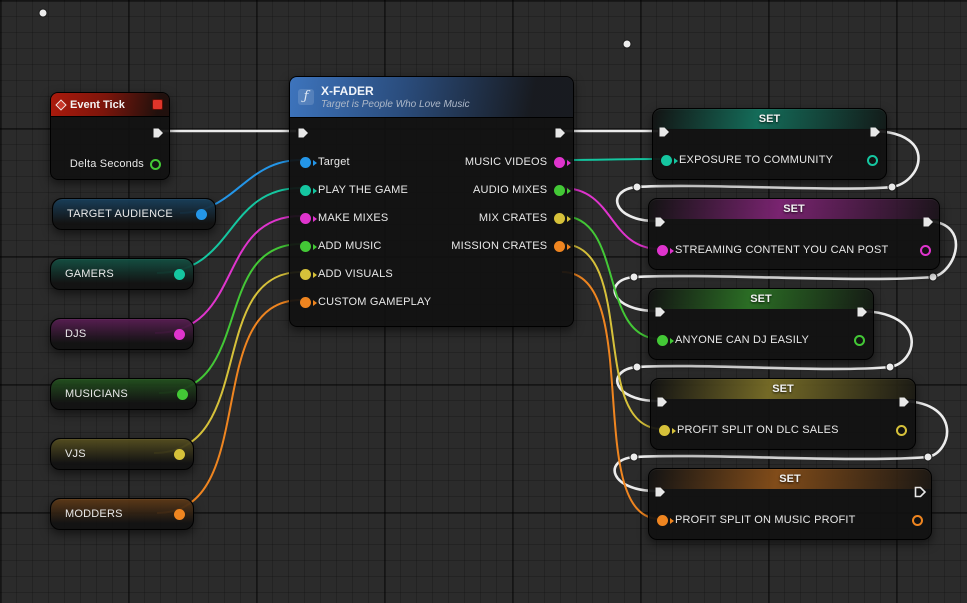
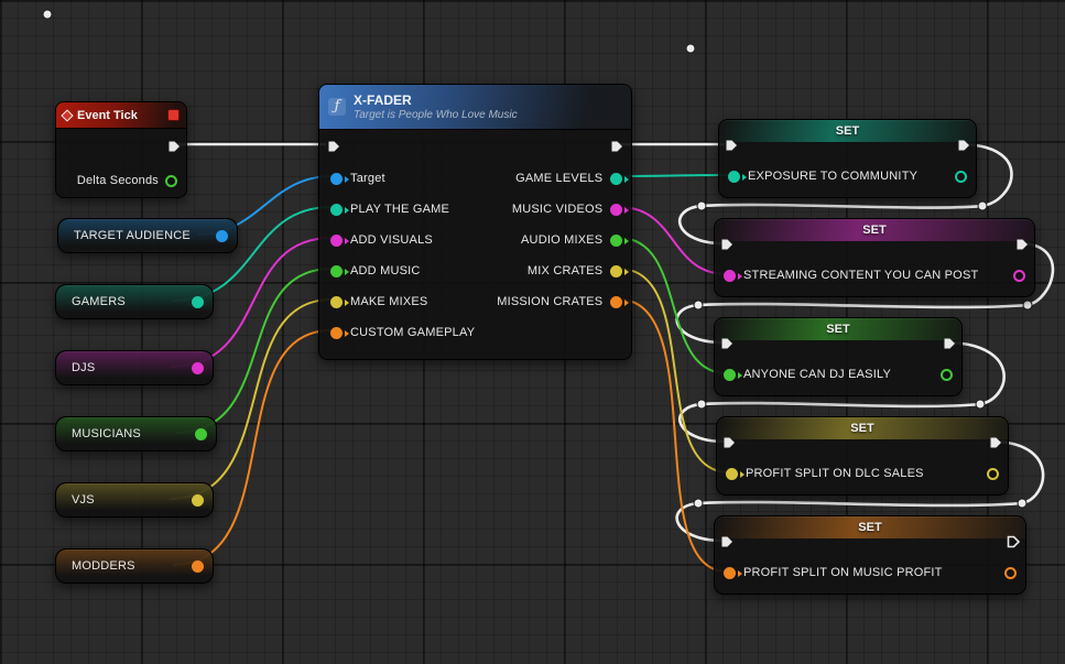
  Event Tick
  Delta Seconds
  TARGET AUDIENCE
  GAMERS
  DJS
  MUSICIANS
  VJS
  MODDERS
  ƒ
  X-FADER
  Target is People Who Love Music
  Target
  PLAY THE GAME
- MAKE MIXES
+ ADD VISUALS
  ADD MUSIC
- ADD VISUALS
+ MAKE MIXES
  CUSTOM GAMEPLAY
+ GAME LEVELS
  MUSIC VIDEOS
  AUDIO MIXES
  MIX CRATES
  MISSION CRATES
  SET
  EXPOSURE TO COMMUNITY
  SET
  STREAMING CONTENT YOU CAN POST
  SET
  ANYONE CAN DJ EASILY
  SET
  PROFIT SPLIT ON DLC SALES
  SET
  PROFIT SPLIT ON MUSIC PROFIT
